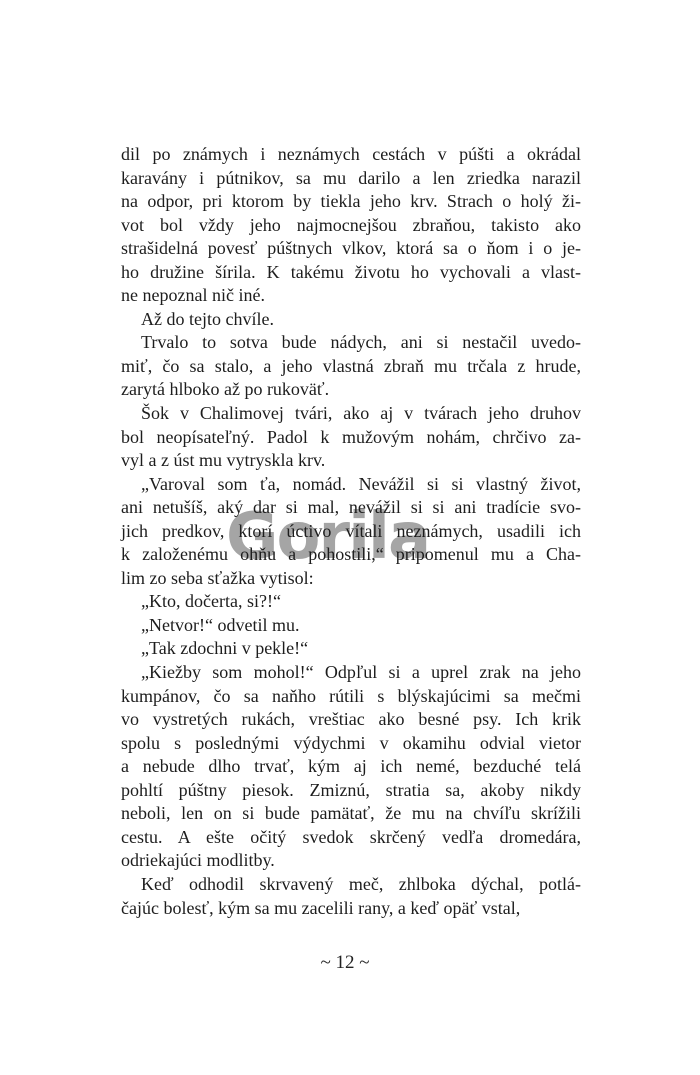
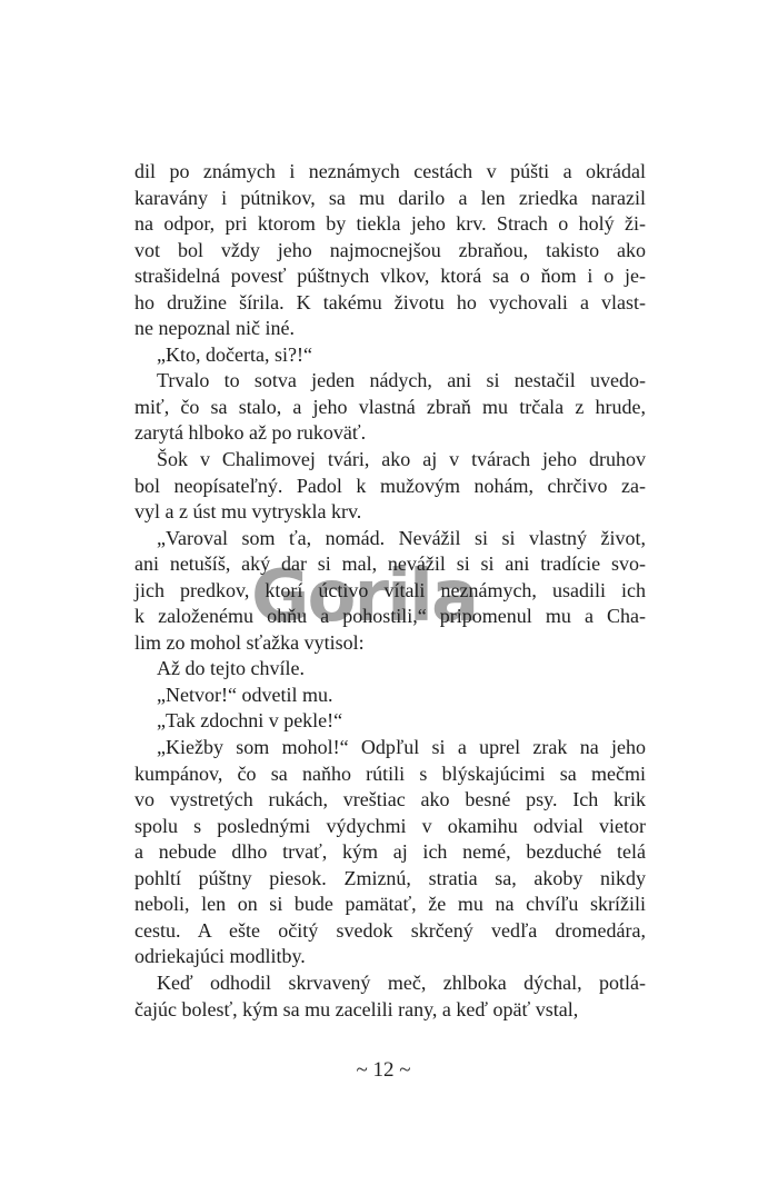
  Gorila
  dil po známych i neznámych cestách v púšti a okrádal
  karavány i pútnikov, sa mu darilo a len zriedka narazil
  na odpor, pri ktorom by tiekla jeho krv. Strach o holý ži-
  vot bol vždy jeho najmocnejšou zbraňou, takisto ako
  strašidelná povesť púštnych vlkov, ktorá sa o ňom i o je-
  ho družine šírila. K takému životu ho vychovali a vlast-
  ne nepoznal nič iné.
- Až do tejto chvíle.
+ „Kto, dočerta, si?!“
- Trvalo to sotva bude nádych, ani si nestačil uvedo-
+ Trvalo to sotva jeden nádych, ani si nestačil uvedo-
  miť, čo sa stalo, a jeho vlastná zbraň mu trčala z hrude,
  zarytá hlboko až po rukoväť.
  Šok v Chalimovej tvári, ako aj v tvárach jeho druhov
  bol neopísateľný. Padol k mužovým nohám, chrčivo za-
  vyl a z úst mu vytryskla krv.
  „Varoval som ťa, nomád. Nevážil si si vlastný život,
  ani netušíš, aký dar si mal, nevážil si si ani tradície svo-
  jich predkov, ktorí úctivo vítali neznámych, usadili ich
  k založenému ohňu a pohostili,“ pripomenul mu a Cha-
- lim zo seba sťažka vytisol:
+ lim zo mohol sťažka vytisol:
- „Kto, dočerta, si?!“
+ Až do tejto chvíle.
  „Netvor!“ odvetil mu.
  „Tak zdochni v pekle!“
  „Kiežby som mohol!“ Odpľul si a uprel zrak na jeho
  kumpánov, čo sa naňho rútili s blýskajúcimi sa mečmi
  vo vystretých rukách, vreštiac ako besné psy. Ich krik
  spolu s poslednými výdychmi v okamihu odvial vietor
  a nebude dlho trvať, kým aj ich nemé, bezduché telá
  pohltí púštny piesok. Zmiznú, stratia sa, akoby nikdy
  neboli, len on si bude pamätať, že mu na chvíľu skrížili
  cestu. A ešte očitý svedok skrčený vedľa dromedára,
  odriekajúci modlitby.
  Keď odhodil skrvavený meč, zhlboka dýchal, potlá-
  čajúc bolesť, kým sa mu zacelili rany, a keď opäť vstal,
  ~ 12 ~
